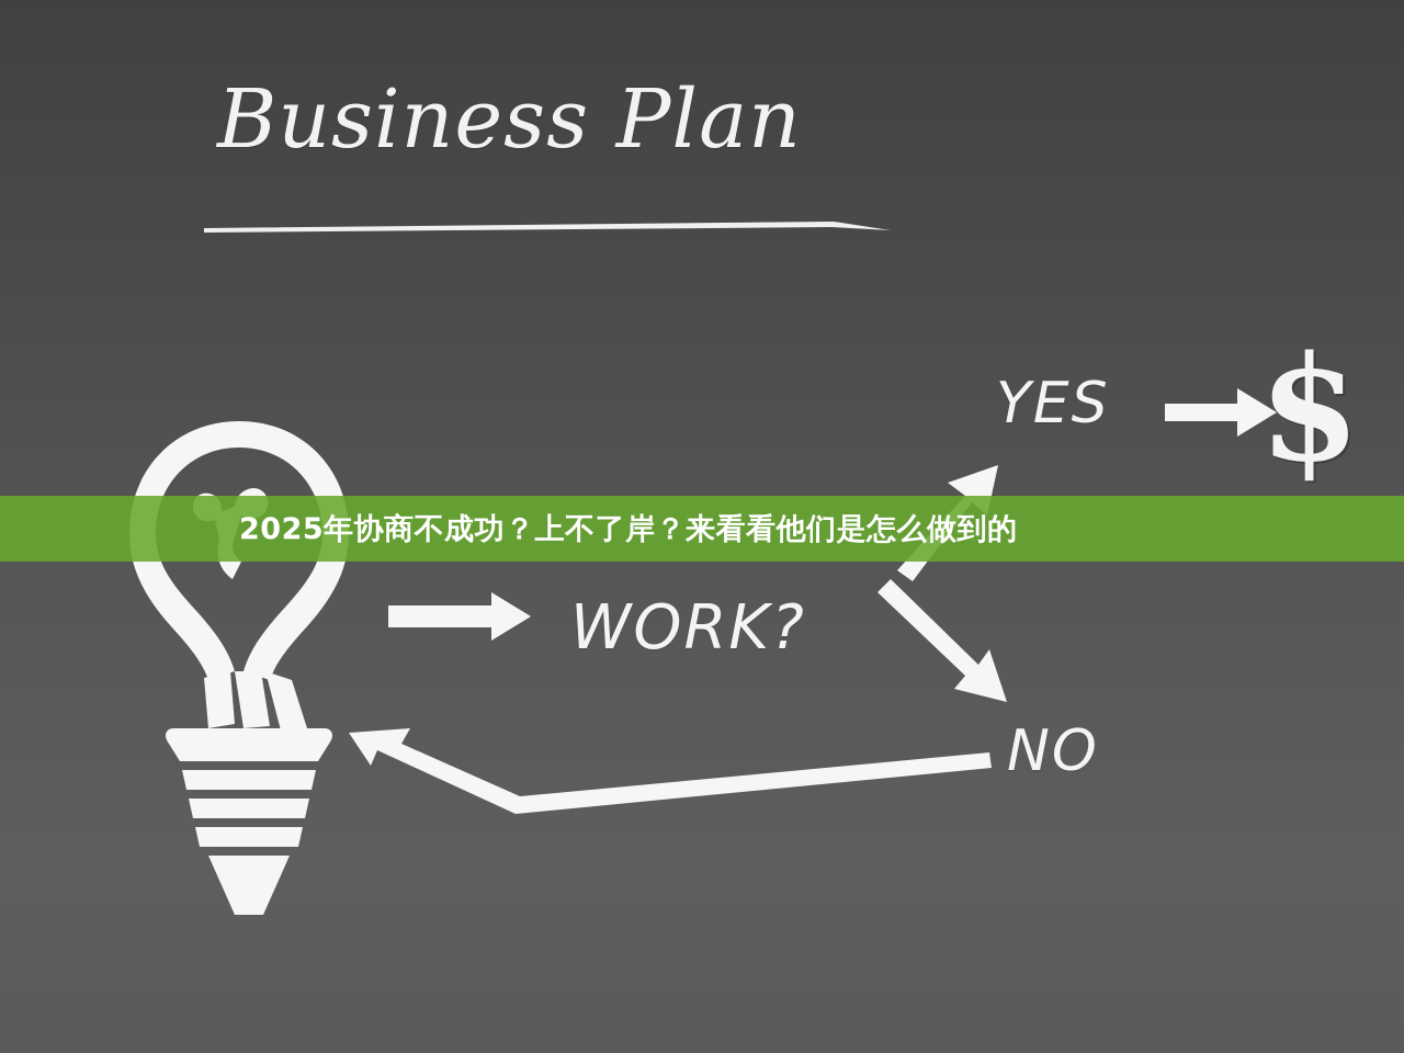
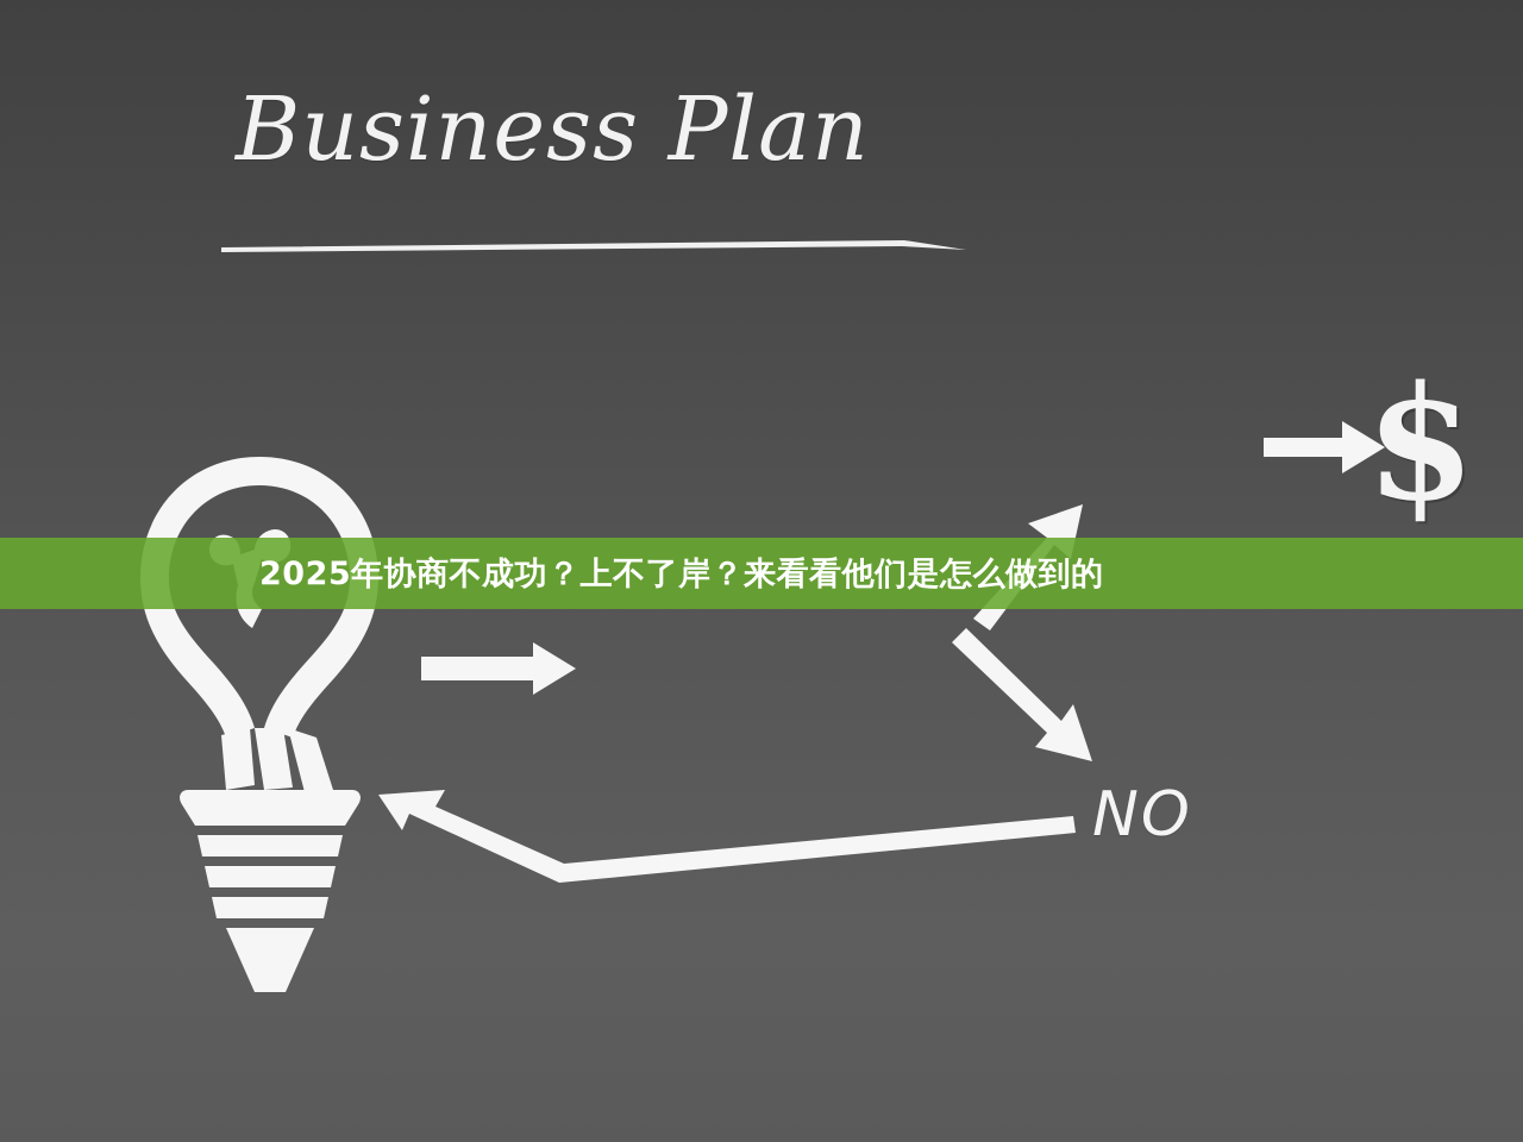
  Business Plan
- WORK?
- YES
  NO
  $
  2025年协商不成功？上不了岸？来看看他们是怎么做到的
